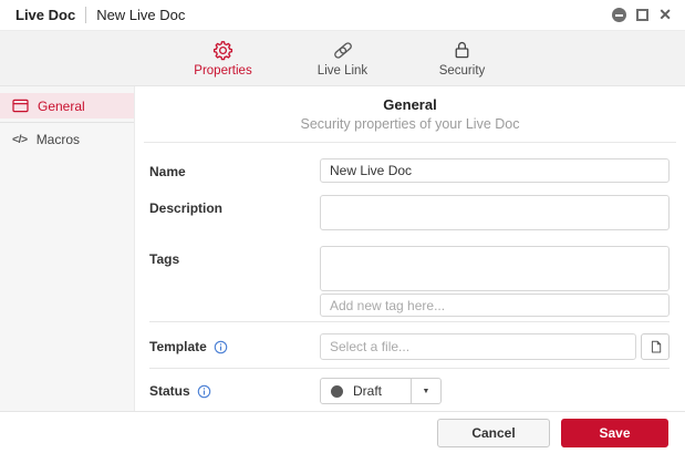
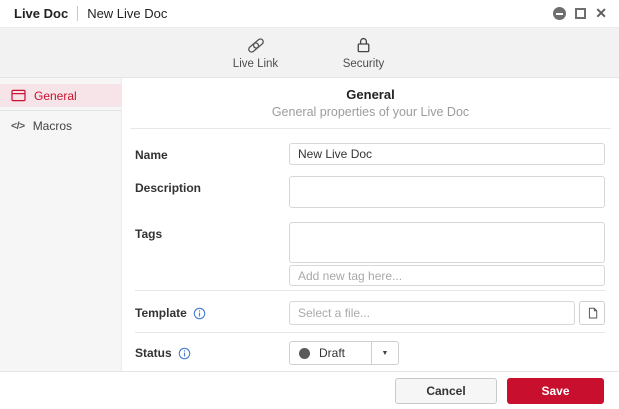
  Live Doc
  New Live Doc
  ✕
- Properties
  Live Link
  Security
  General
  </>
  Macros
  General
- Security properties of your Live Doc
+ General properties of your Live Doc
  Name
  New Live Doc
  Description
  Tags
  Add new tag here...
  Template
  Select a file...
  Status
  Draft
  Cancel
  Save
